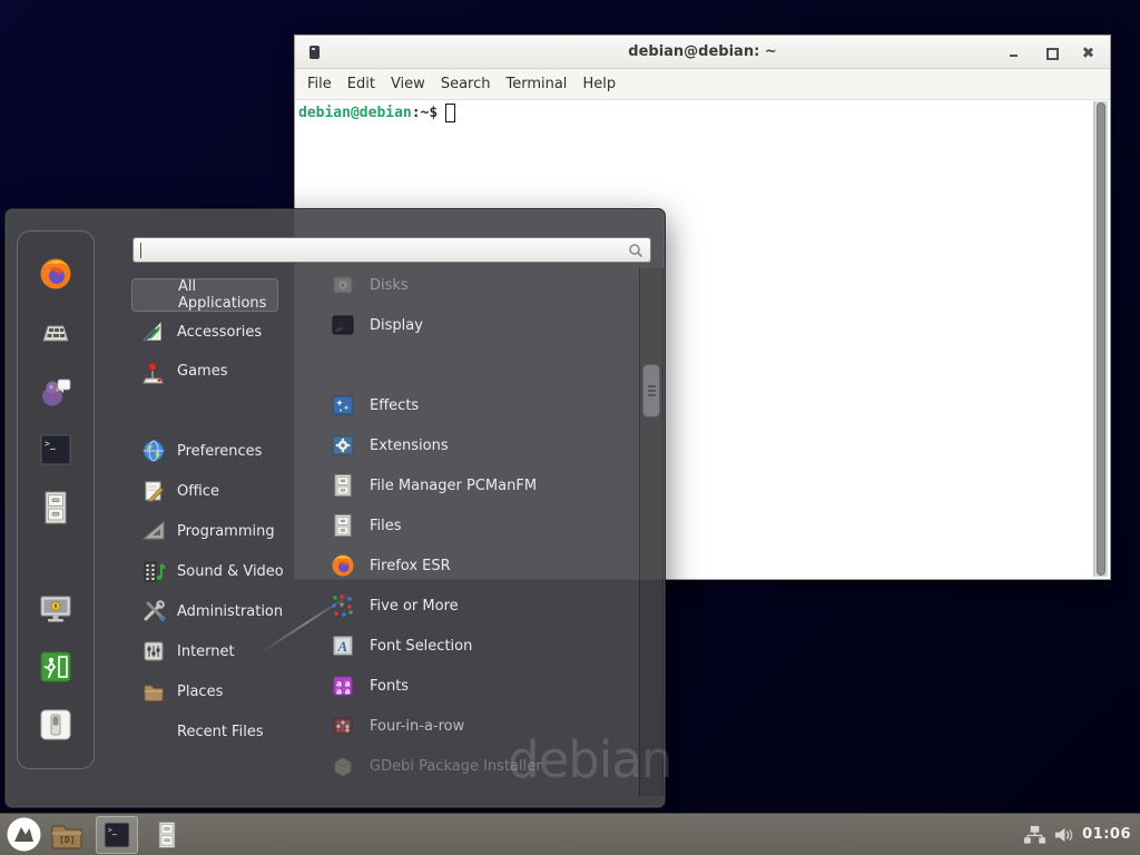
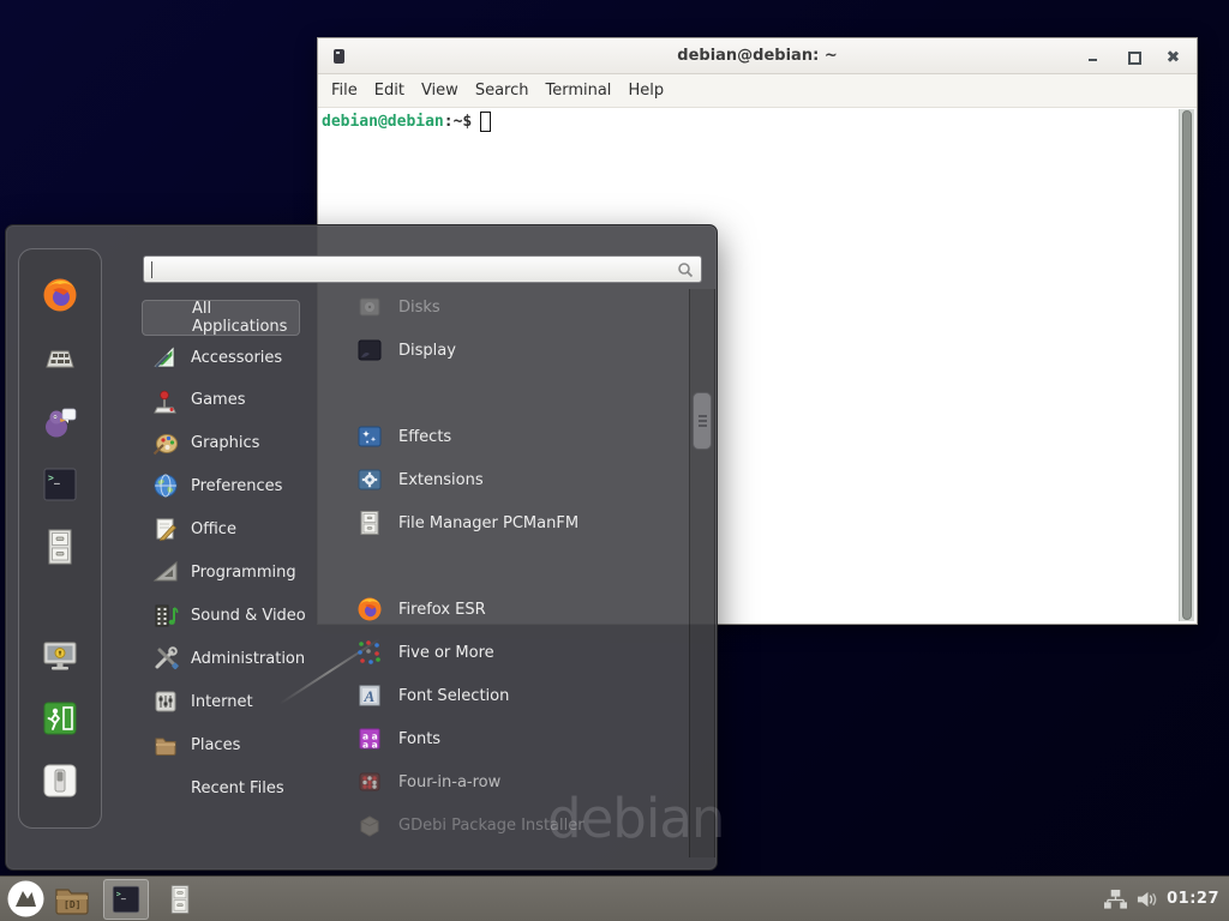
  debian@debian: ~
  File
  Edit
  View
  Search
  Terminal
  Help
  debian@debian
  :~$
  debian
  >
  _
  All Applications
  Accessories
  Games
+ Graphics
  Preferences
  Office
  Programming
  Sound & Video
  Administration
  Internet
  Places
  Recent Files
  Disks
  Display
  Effects
  Extensions
  File Manager PCManFM
- Files
  Firefox ESR
  Five or More
  A
  Font Selection
  a a
  a a
  Fonts
  Four-in-a-row
  GDebi Package Installer
  [D]
  >
  _
- 01:06
+ 01:27
